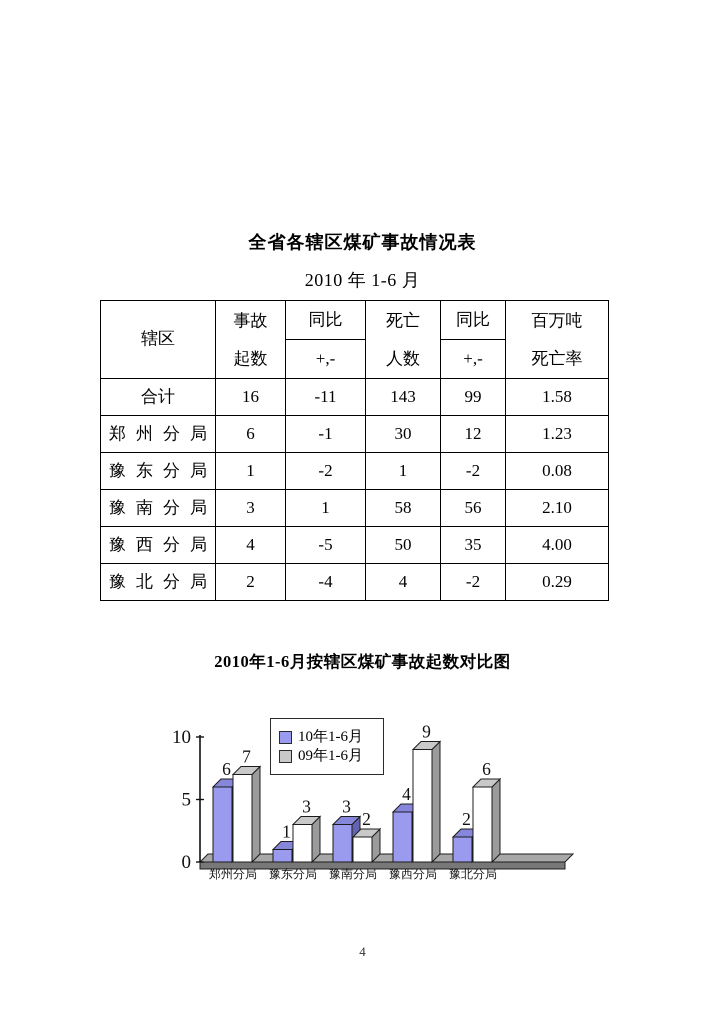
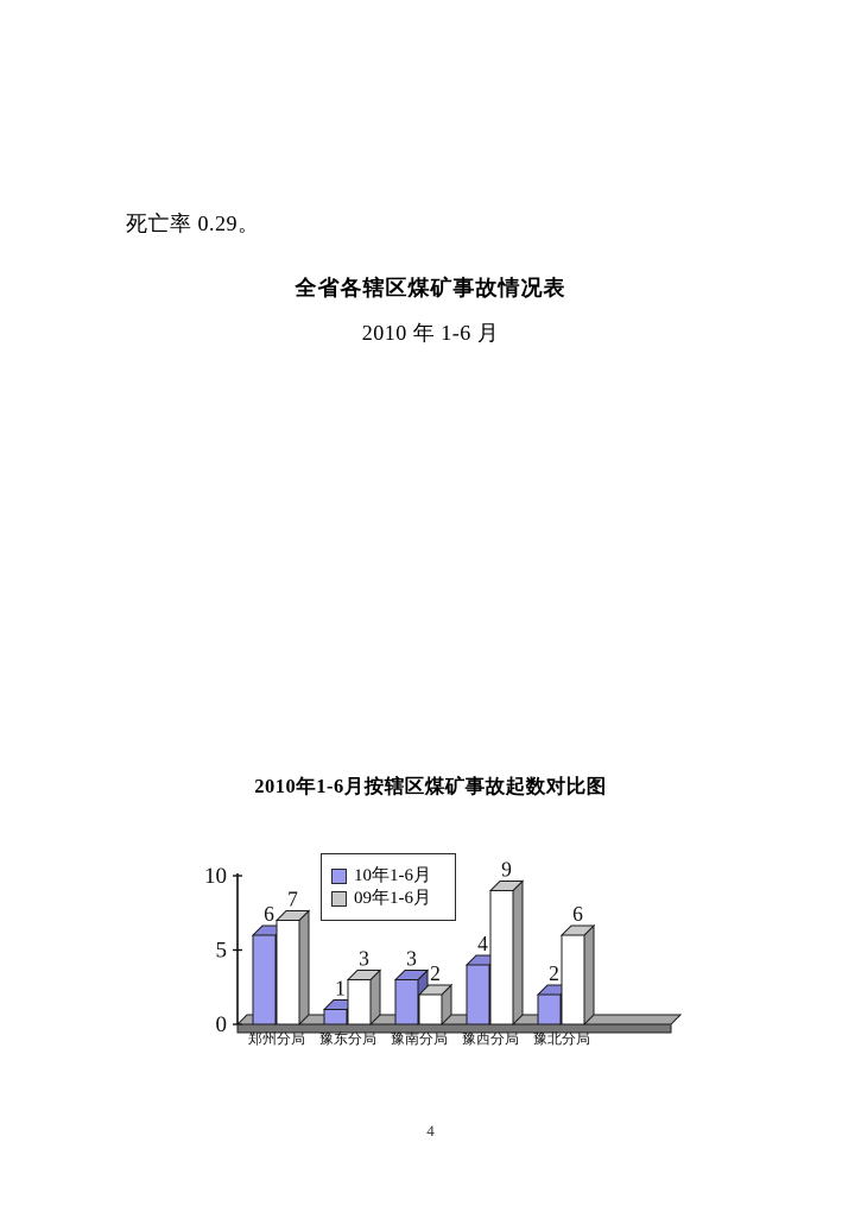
+ 死亡率 0.29。
  全省各辖区煤矿事故情况表
  2010 年 1-6 月
- 辖区	事故 起数	同比	死亡 人数	同比	百万吨 死亡率
- +,-	+,-
- 合计	16	-11	143	99	1.58
- 郑州分局	6	-1	30	12	1.23
- 豫东分局	1	-2	1	-2	0.08
- 豫南分局	3	1	58	56	2.10
- 豫西分局	4	-5	50	35	4.00
- 豫北分局	2	-4	4	-2	0.29
  2010年1-6月按辖区煤矿事故起数对比图
  10
  5
  0
  6
  7
  郑州分局
  1
  3
  豫东分局
  3
  2
  豫南分局
  4
  9
  豫西分局
  2
  6
  豫北分局
  10年1-6月
  09年1-6月
  4
